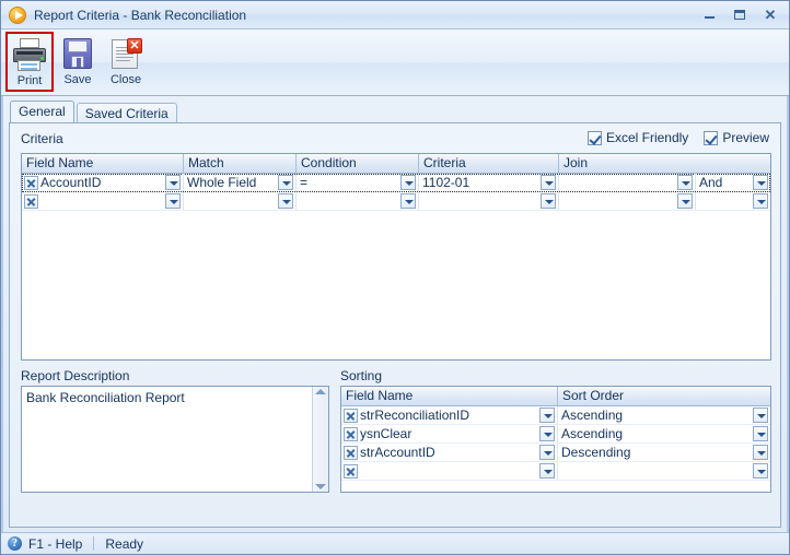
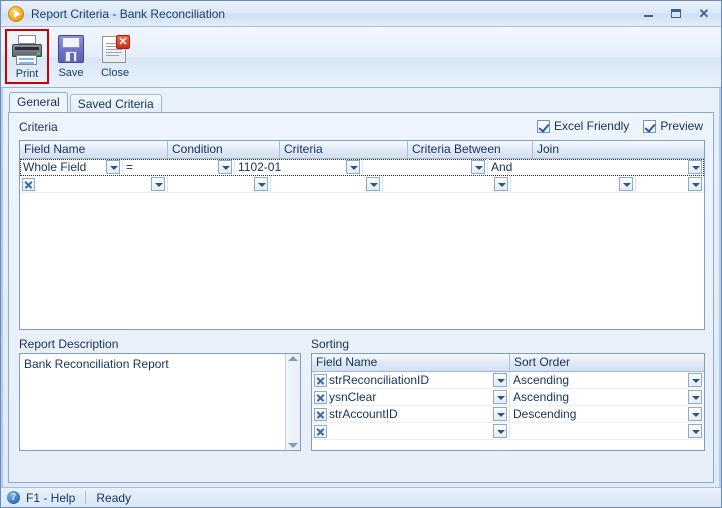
  Report Criteria - Bank Reconciliation
  ✕
  Print
  Save
  ✕
  Close
  General
  Saved Criteria
  Criteria
  Excel Friendly
  Preview
  Field Name
- Match
  Condition
  Criteria
+ Criteria Between
  Join
- AccountID
  Whole Field
  =
  1102-01
  And
  Report Description
  Bank Reconciliation Report
  Sorting
  Field Name
  Sort Order
  strReconciliationID
  Ascending
  ysnClear
  Ascending
  strAccountID
  Descending
  ?
  F1 - Help
  Ready
